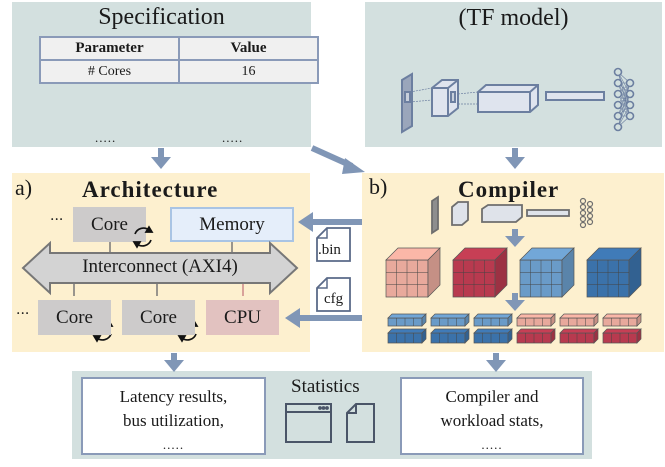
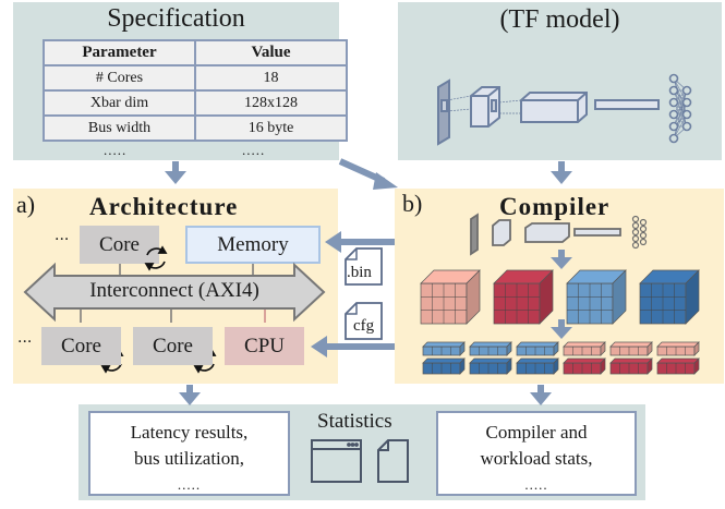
  Specification
  Parameter	Value
- # Cores	16
+ # Cores	18
+ Xbar dim	128x128
+ Bus width	16 byte
  .....
  .....
  (TF model)
  a)
  Architecture
  ···
  Core
  Memory
  Interconnect (AXI4)
  ···
  Core
  Core
  CPU
  .bin
  cfg
  b)
  Compiler
  Latency results,
  bus utilization,
  .....
  Statistics
  Compiler and
  workload stats,
  .....
